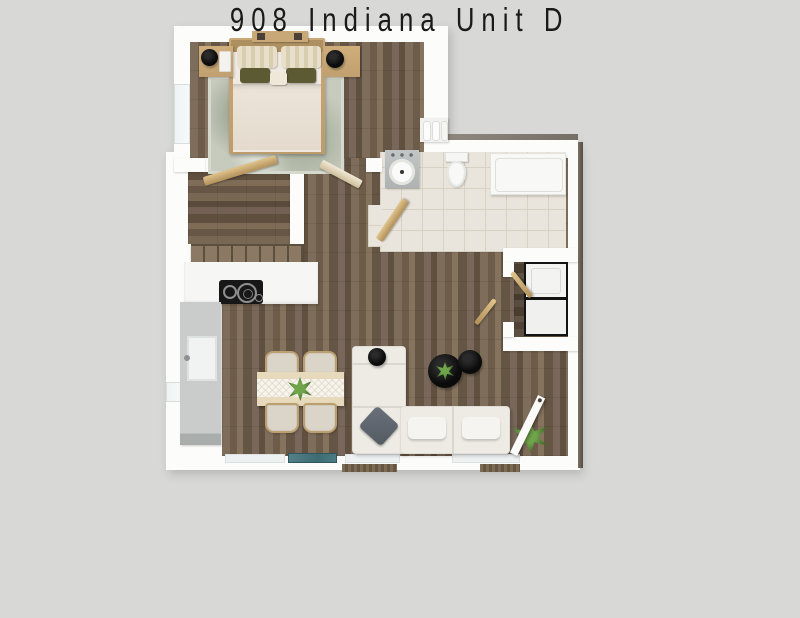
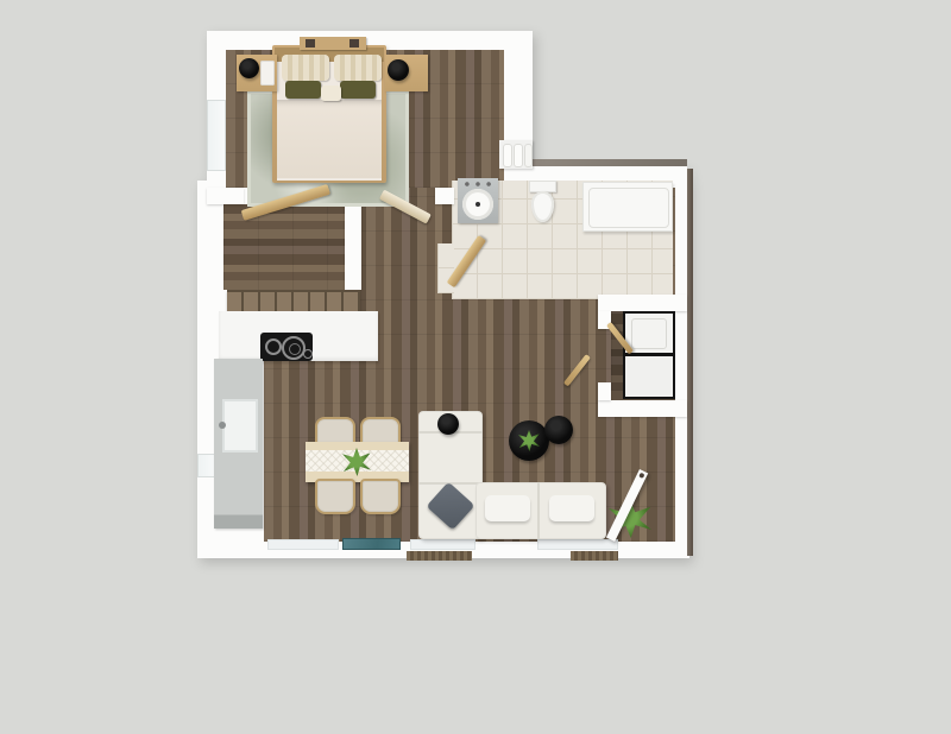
- 908 Indiana Unit D
